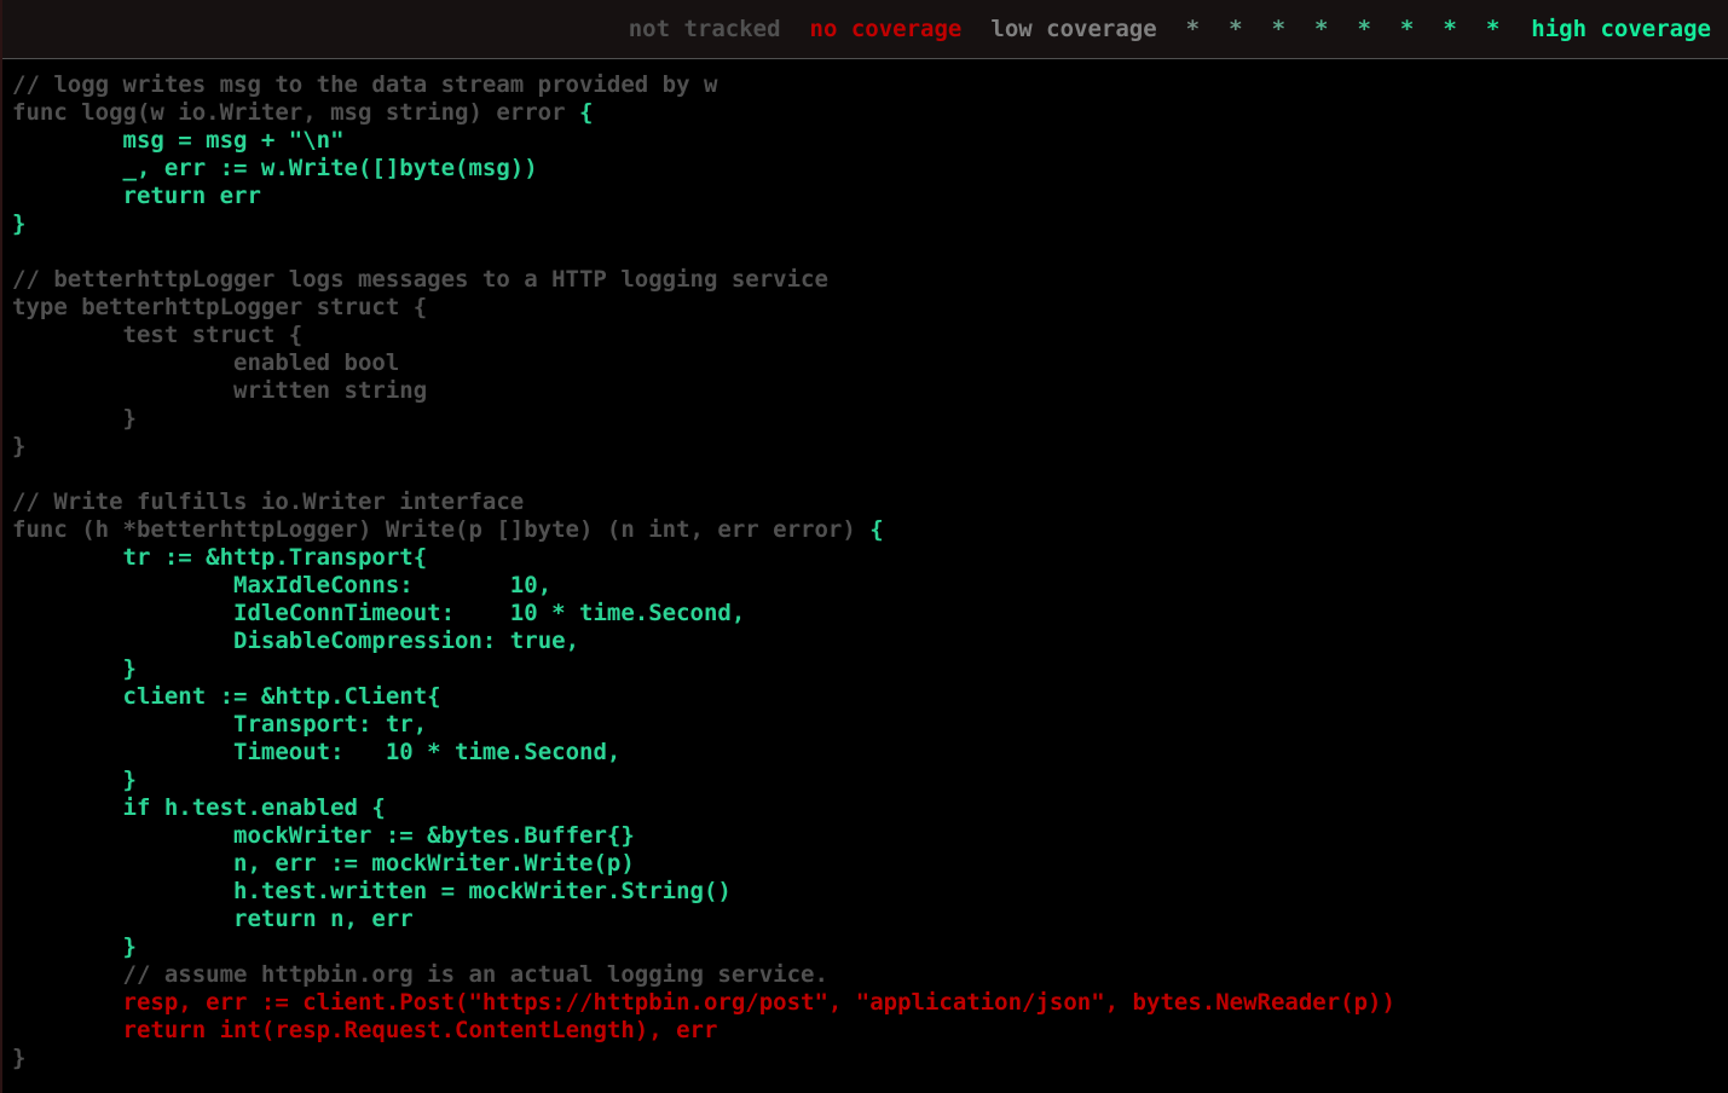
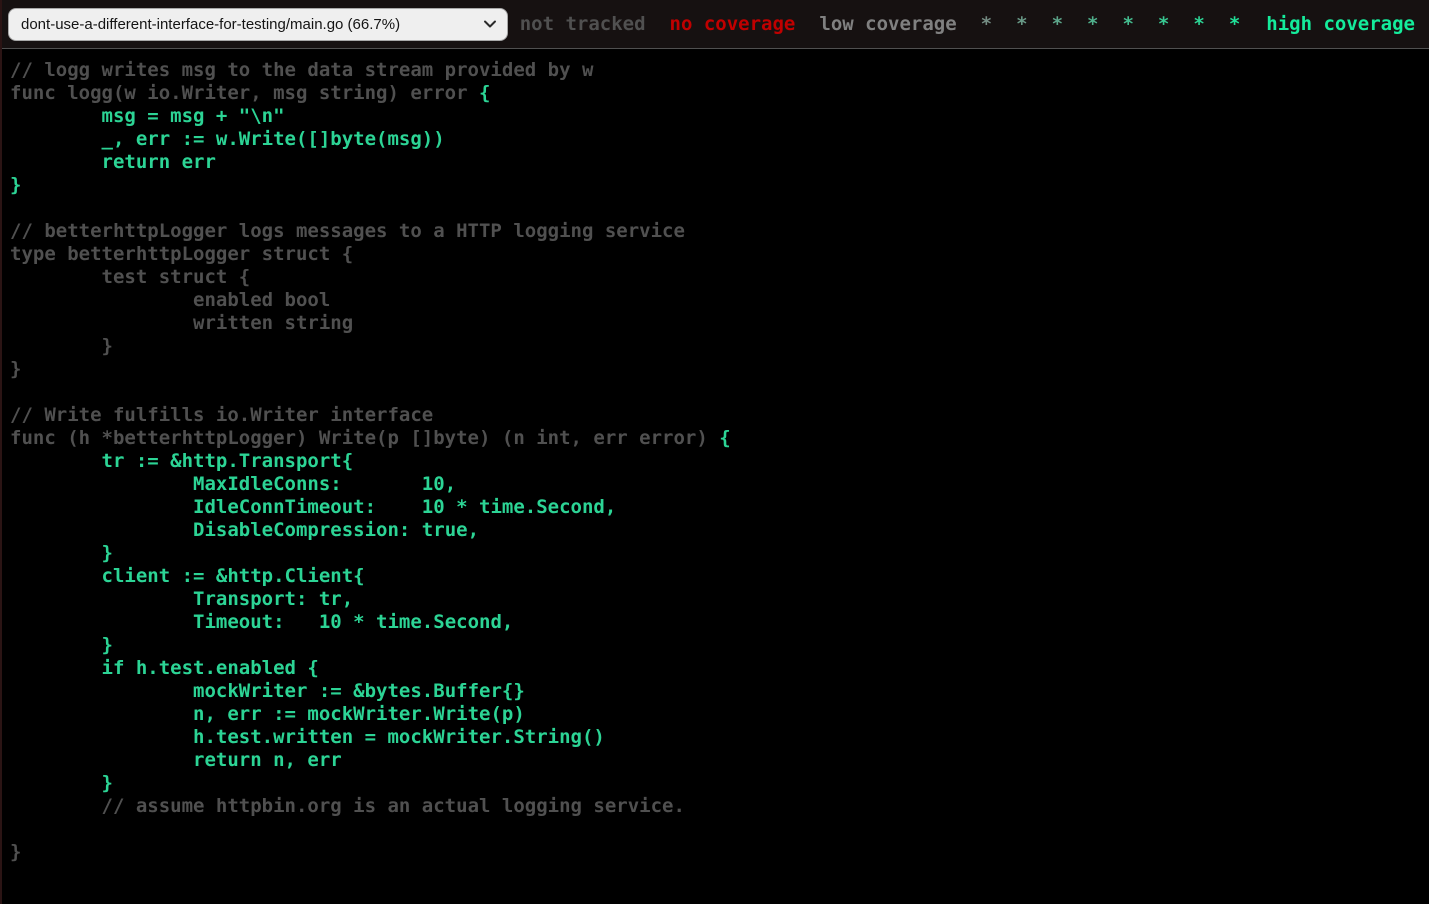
+ dont-use-a-different-interface-for-testing/main.go (66.7%)
  not tracked
  no coverage
  low coverage
  *
  *
  *
  *
  *
  *
  *
  *
  high coverage
  // logg writes msg to the data stream provided by w
  func logg(w io.Writer, msg string) error {
  msg = msg + "\n"
  _, err := w.Write([]byte(msg))
  return err
  }
  // betterhttpLogger logs messages to a HTTP logging service
  type betterhttpLogger struct {
  test struct {
  enabled bool
  written string
  }
  }
  // Write fulfills io.Writer interface
  func (h *betterhttpLogger) Write(p []byte) (n int, err error) {
  tr := &http.Transport{
  MaxIdleConns: 10,
  IdleConnTimeout: 10 * time.Second,
  DisableCompression: true,
  }
  client := &http.Client{
  Transport: tr,
  Timeout: 10 * time.Second,
  }
  if h.test.enabled {
  mockWriter := &bytes.Buffer{}
  n, err := mockWriter.Write(p)
  h.test.written = mockWriter.String()
  return n, err
  }
  // assume httpbin.org is an actual logging service.
- resp, err := client.Post("https://httpbin.org/post", "application/json", bytes.NewReader(p))
- return int(resp.Request.ContentLength), err
  }
